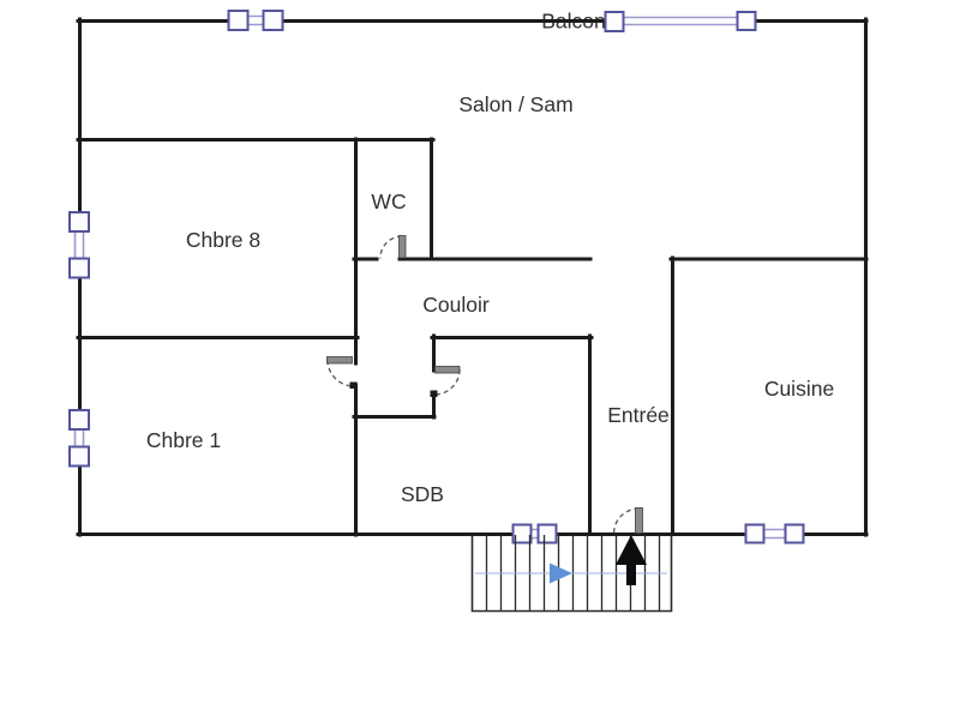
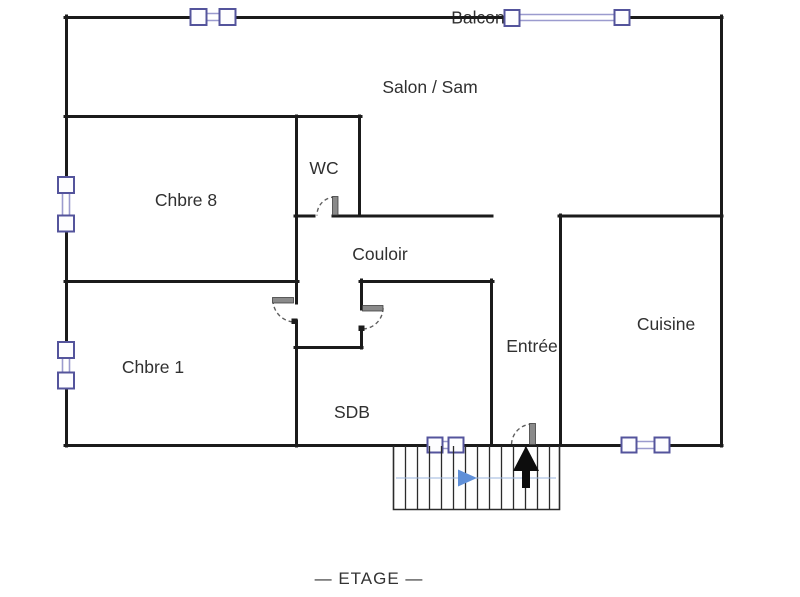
  Salon / Sam
  WC
  Chbre 8
  Couloir
  Chbre 1
  SDB
  Entrée
  Cuisine
+ — ETAGE —
